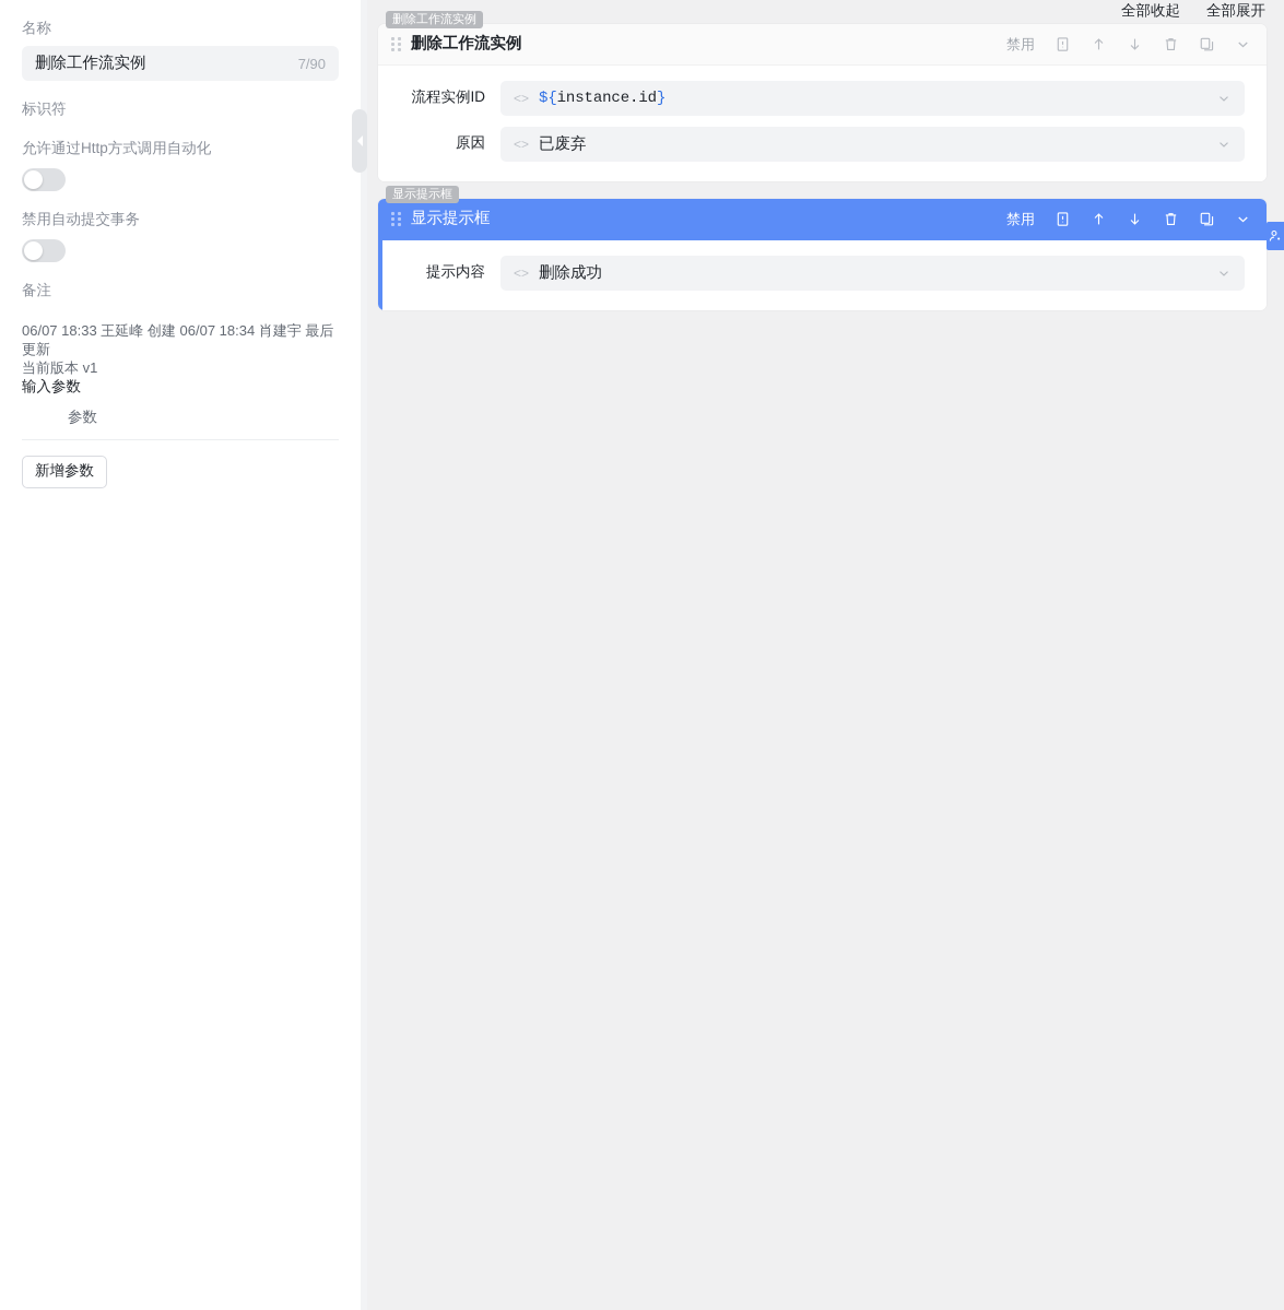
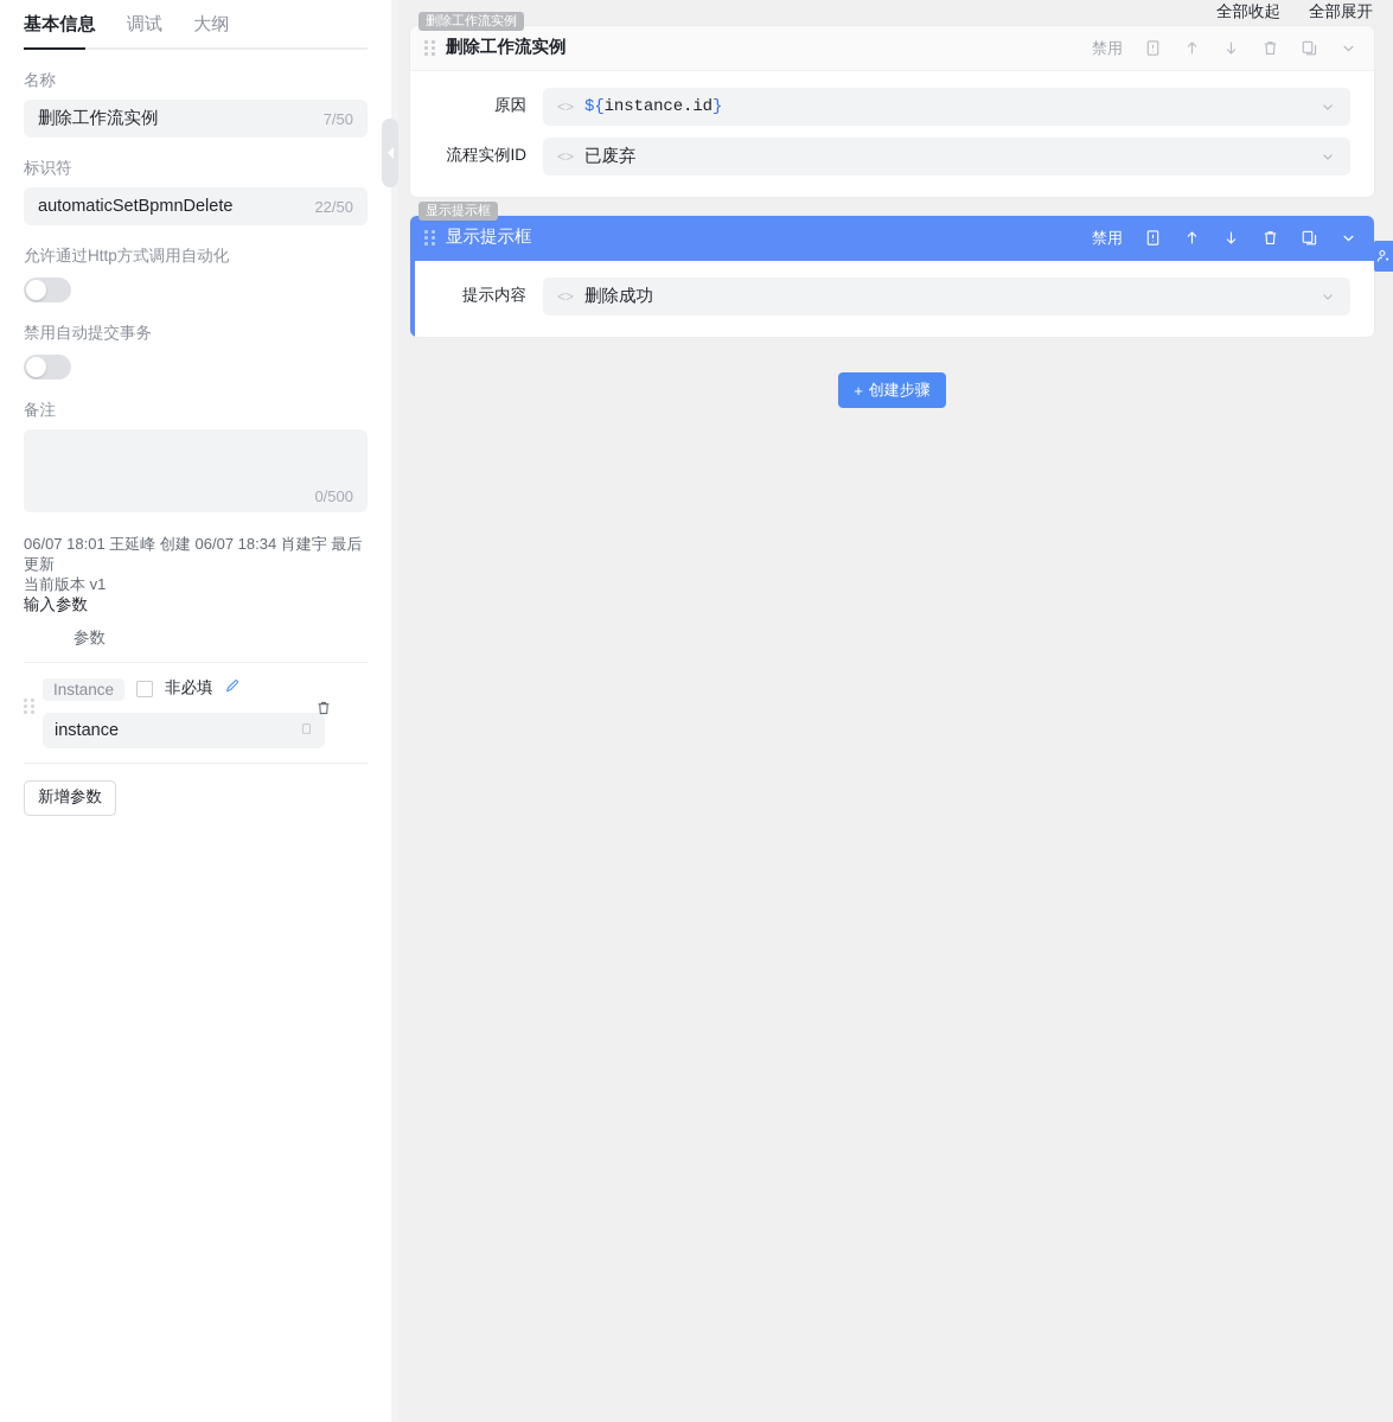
+ 基本信息
+ 调试
+ 大纲
  名称
  删除工作流实例
- 7/90
+ 7/50
  标识符
+ automaticSetBpmnDelete
+ 22/50
  允许通过Http方式调用自动化
  禁用自动提交事务
  备注
+ 0/500
- 06/07 18:33 王延峰 创建 06/07 18:34 肖建宇 最后更新
+ 06/07 18:01 王延峰 创建 06/07 18:34 肖建宇 最后更新
  当前版本 v1
  输入参数
  参数
+ Instance
+ 非必填
+ instance
  新增参数
  全部收起
  全部展开
  删除工作流实例
  删除工作流实例
  禁用
- 流程实例ID
+ 原因
  <>
  ${instance.id}
- 原因
+ 流程实例ID
  <>
  已废弃
  显示提示框
  显示提示框
  禁用
  提示内容
  <>
  删除成功
+ +
+ 创建步骤
